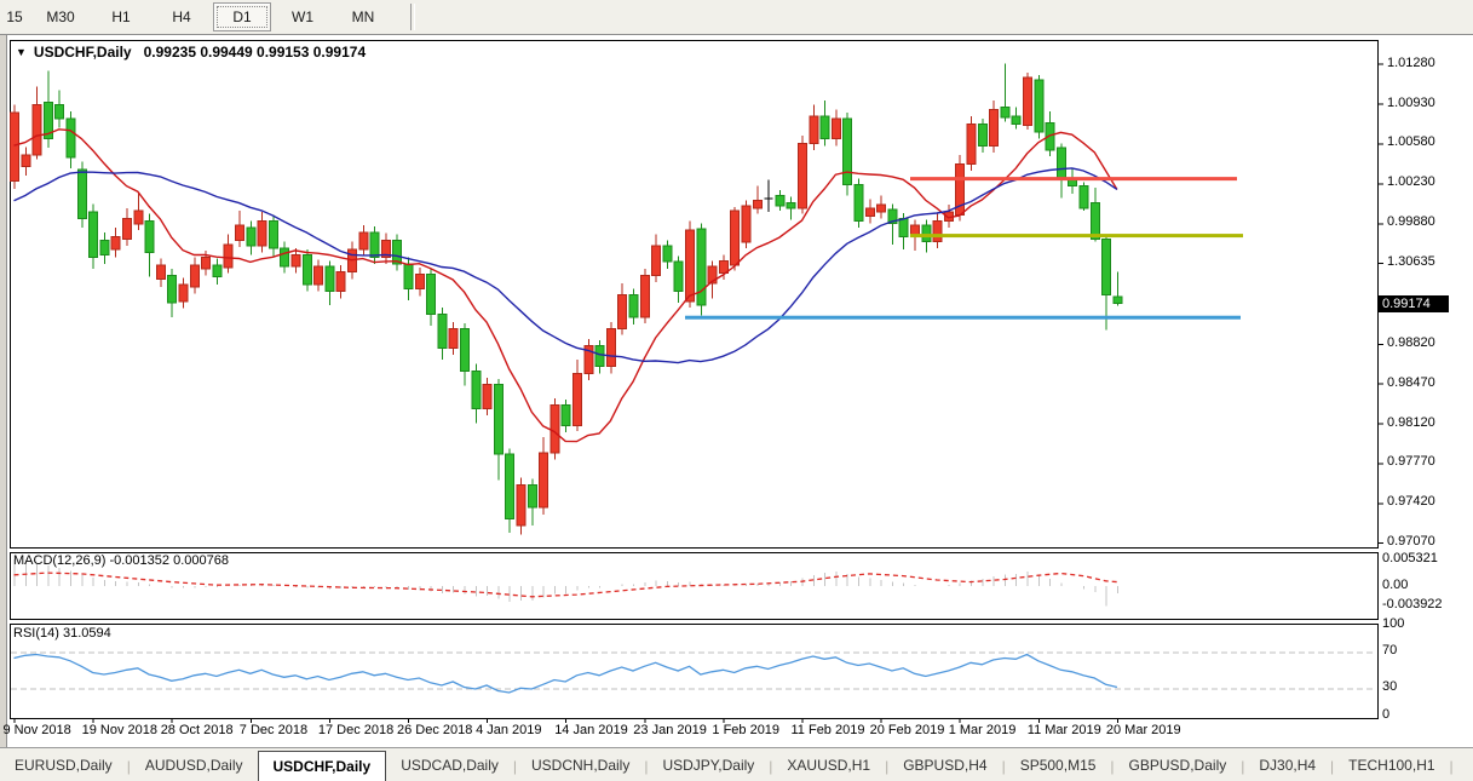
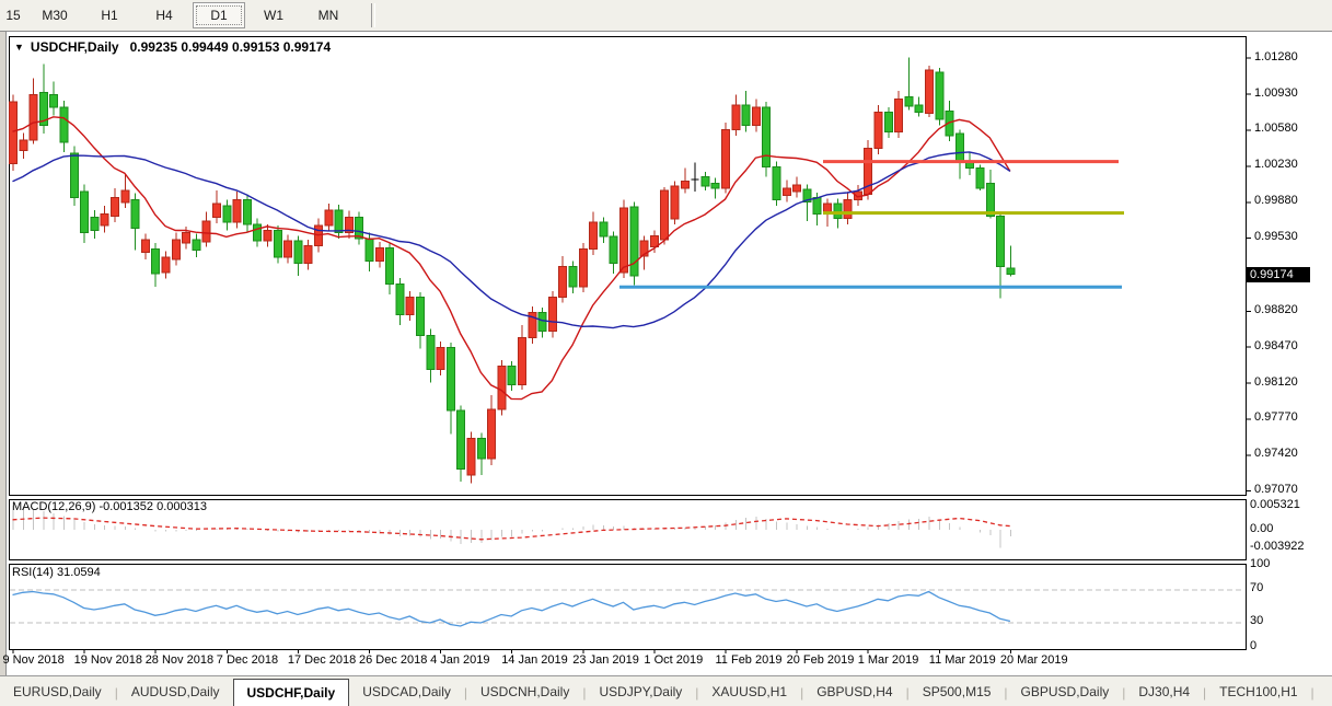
  15
  M30
  H1
  H4
  D1
  W1
  MN
  ▼ USDCHF,Daily 0.99235 0.99449 0.99153 0.99174
- MACD(12,26,9) -0.001352 0.000768
+ MACD(12,26,9) -0.001352 0.000313
  RSI(14) 31.0594
  0.99174
  1.01280
  1.00930
  1.00580
  1.00230
  0.99880
- 1.30635
+ 0.99530
  0.98820
  0.98470
  0.98120
  0.97770
  0.97420
  0.97070
  0.005321
  0.00
  -0.003922
  100
  70
  30
  0
  9 Nov 2018
  19 Nov 2018
- 28 Oct 2018
+ 28 Nov 2018
  7 Dec 2018
  17 Dec 2018
  26 Dec 2018
  4 Jan 2019
  14 Jan 2019
  23 Jan 2019
- 1 Feb 2019
+ 1 Oct 2019
  11 Feb 2019
  20 Feb 2019
  1 Mar 2019
  11 Mar 2019
  20 Mar 2019
  EURUSD,Daily
  |
  AUDUSD,Daily
  USDCHF,Daily
  USDCAD,Daily
  |
  USDCNH,Daily
  |
  USDJPY,Daily
  |
  XAUUSD,H1
  |
  GBPUSD,H4
  |
  SP500,M15
  |
  GBPUSD,Daily
  |
  DJ30,H4
  |
  TECH100,H1
  |
